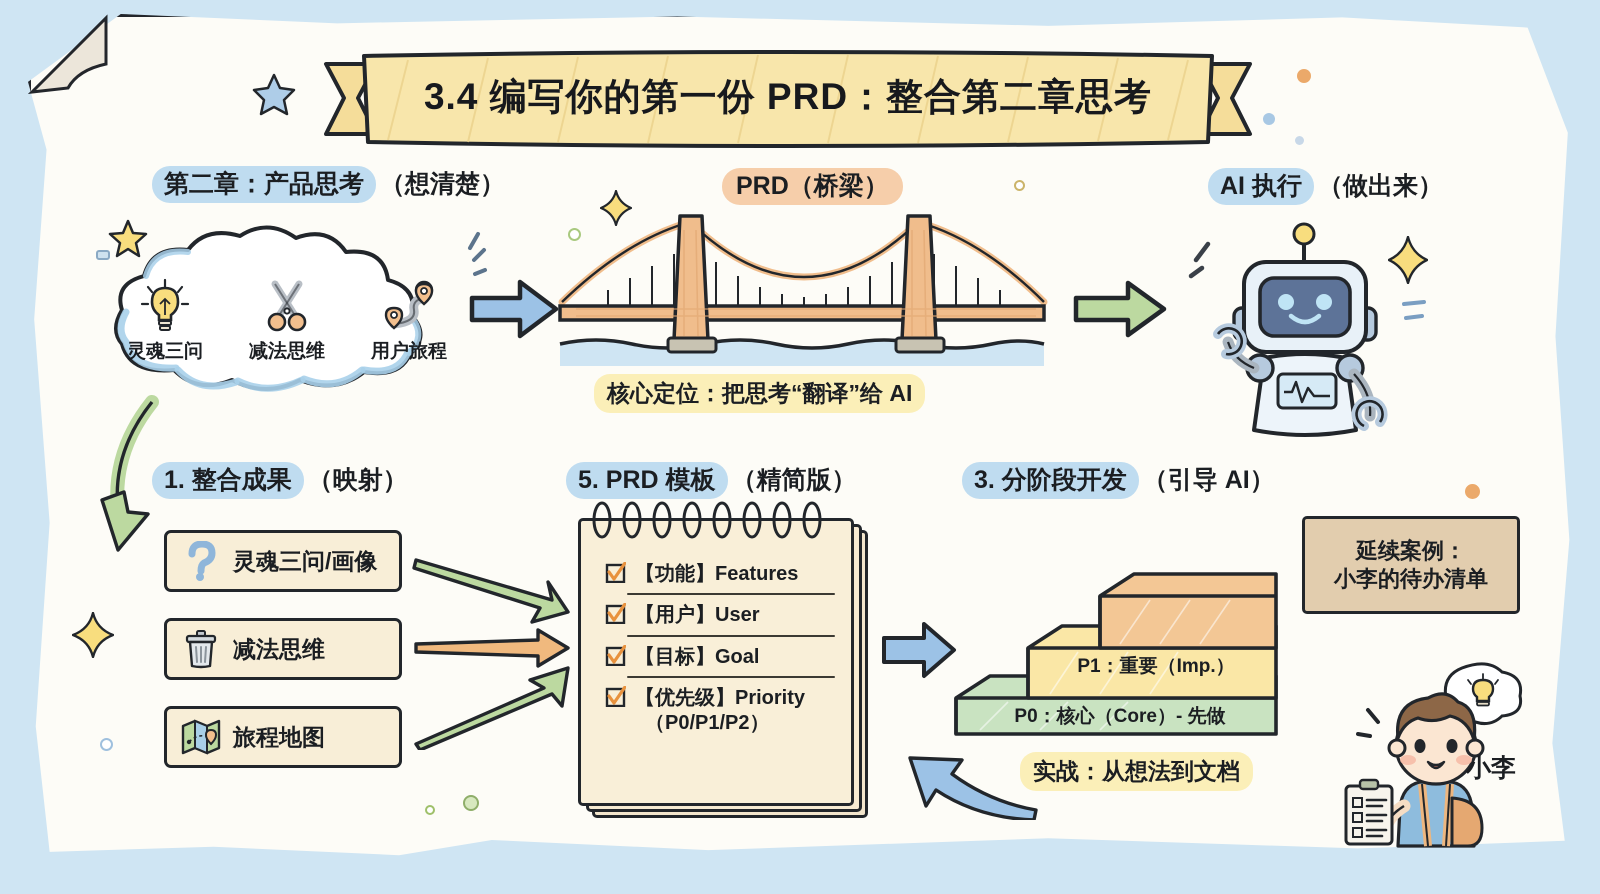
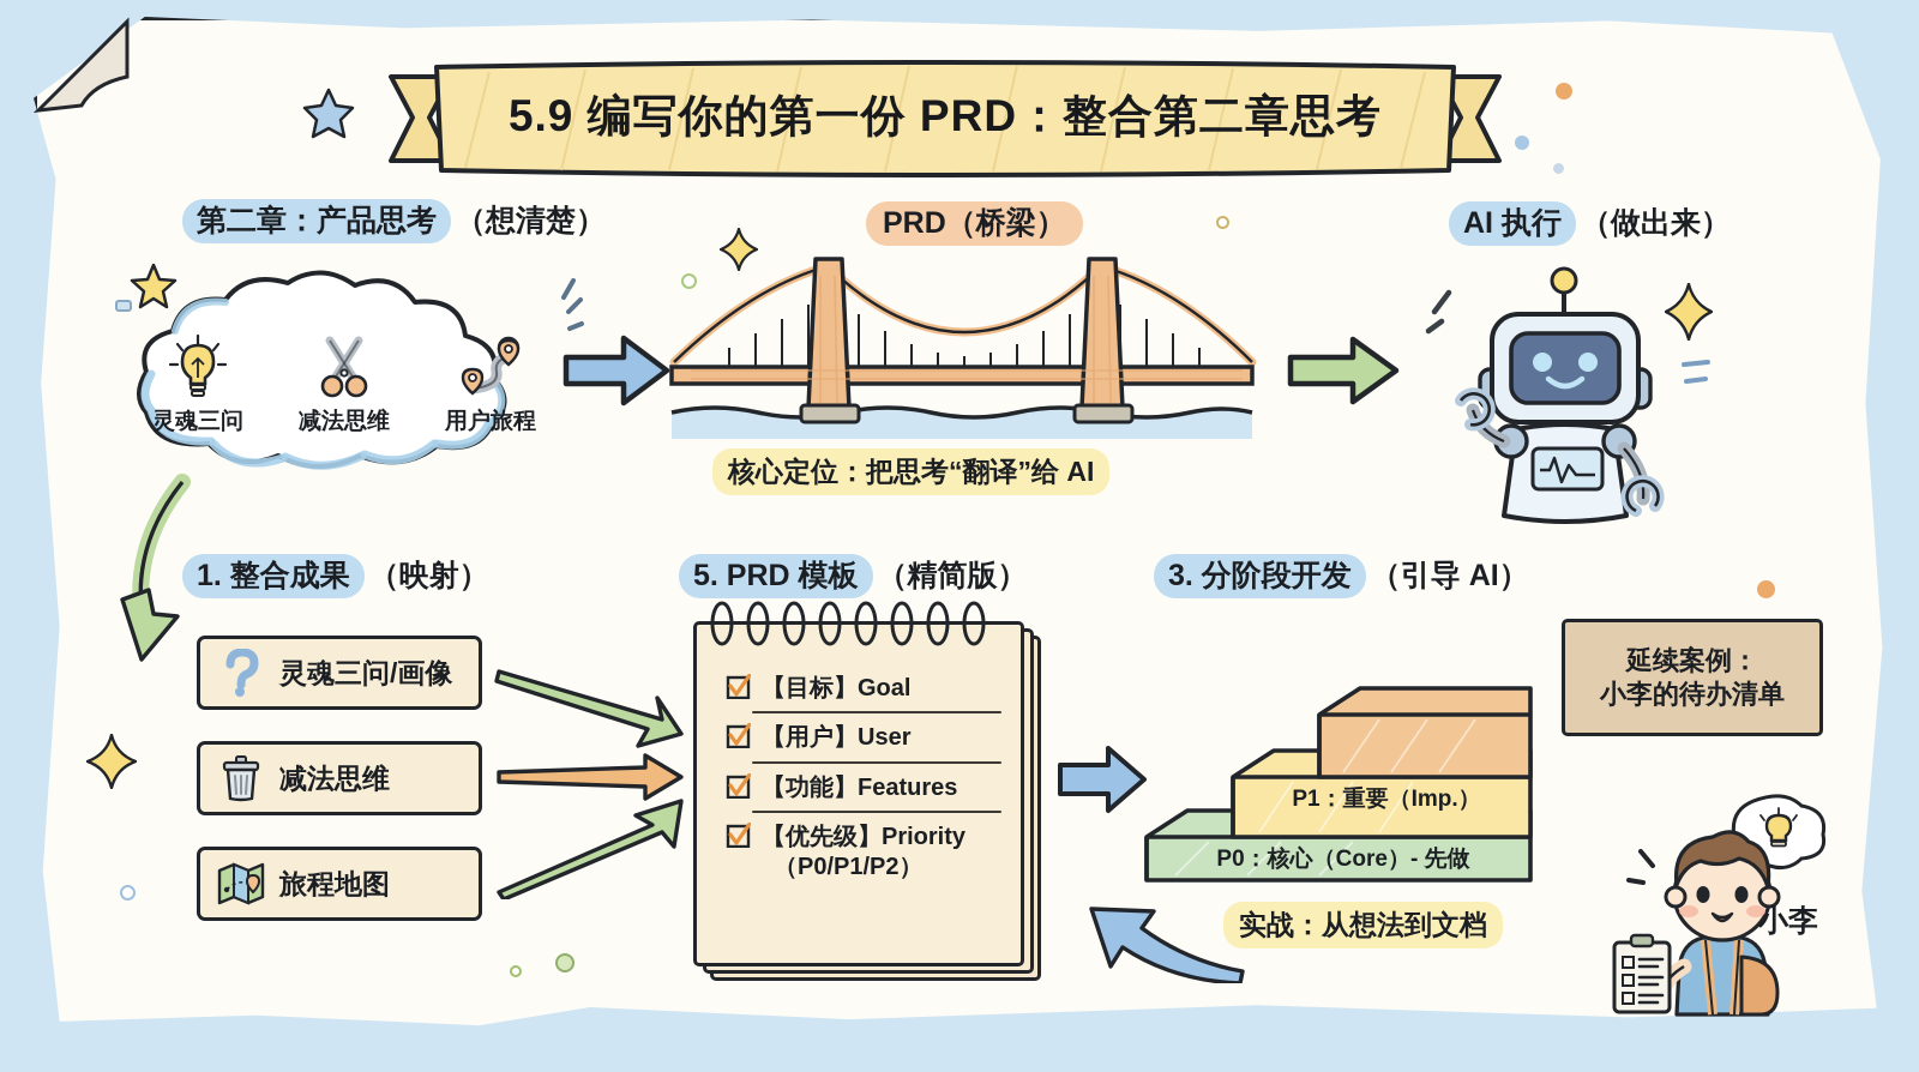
- 3.4 编写你的第一份 PRD：整合第二章思考
+ 5.9 编写你的第一份 PRD：整合第二章思考
  第二章：产品思考 （想清楚）
  灵魂三问
  减法思维
  用户旅程
  PRD（桥梁）
  核心定位：把思考“翻译”给 AI
  AI 执行 （做出来）
  1. 整合成果 （映射）
  灵魂三问/画像
  减法思维
  旅程地图
  5. PRD 模板 （精简版）
- 【功能】Features
+ 【目标】Goal
  【用户】User
- 【目标】Goal
+ 【功能】Features
  【优先级】Priority
  （P0/P1/P2）
  3. 分阶段开发 （引导 AI）
  P1：重要（Imp.）
  P0：核心（Core）- 先做
  实战：从想法到文档
  延续案例：
  小李的待办清单
  小李
